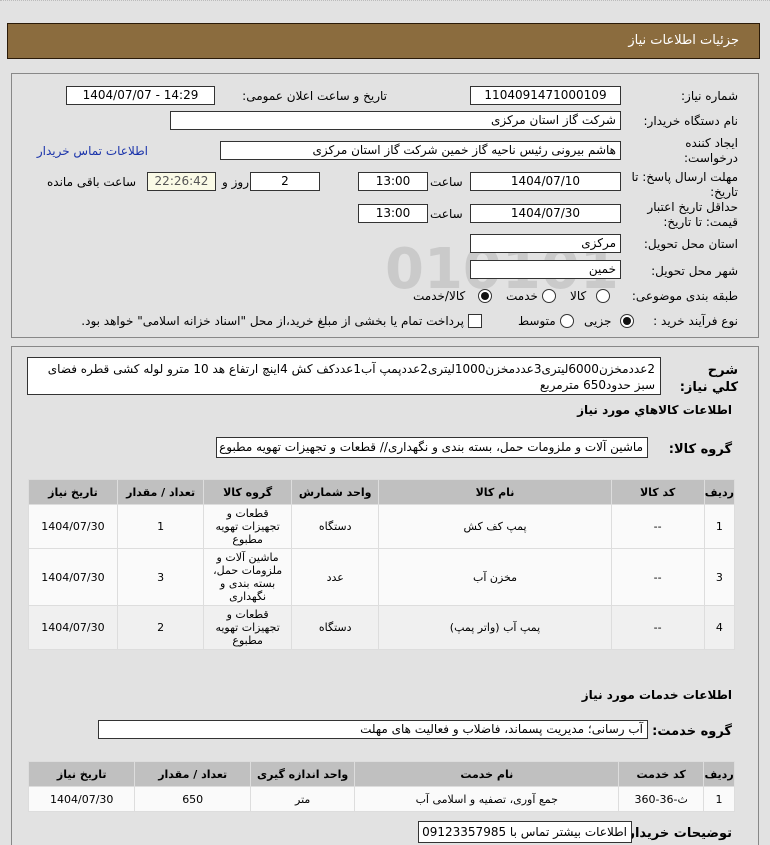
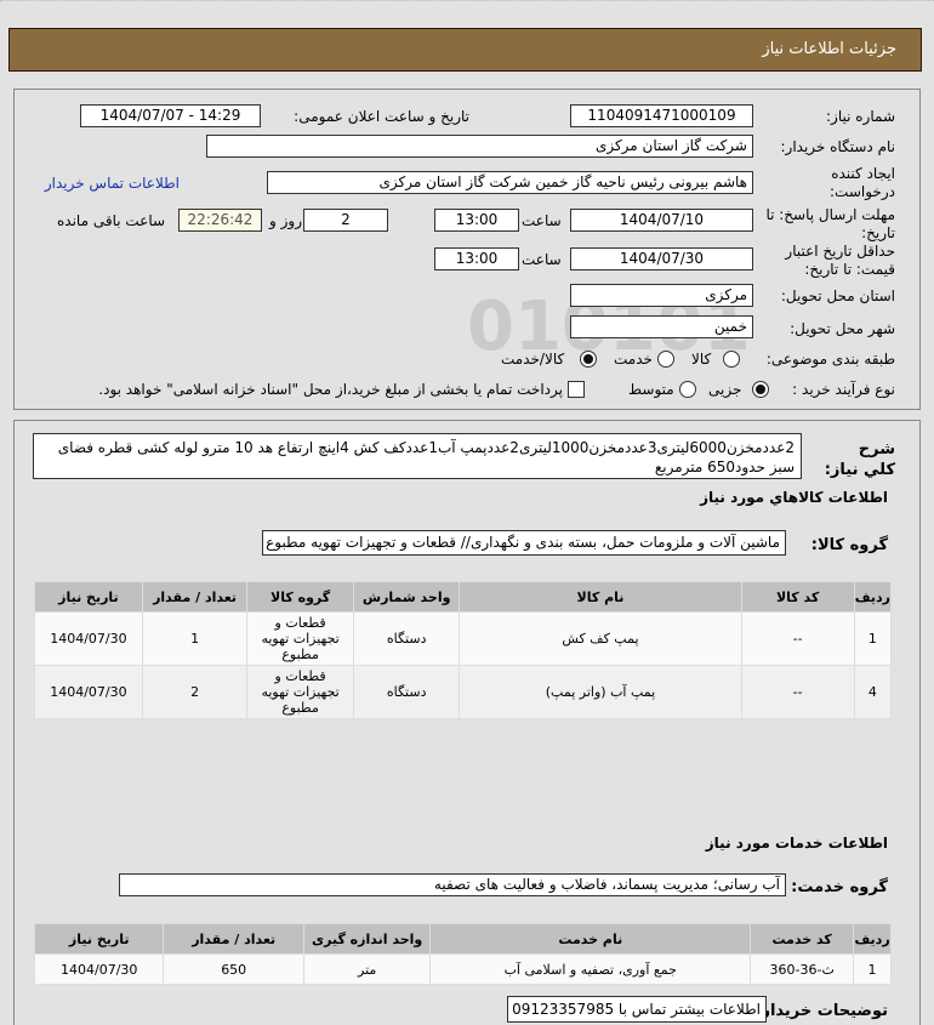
  جزئیات اطلاعات نیاز
  شماره نیاز:
  1104091471000109
  تاریخ و ساعت اعلان عمومی:
  1404/07/07 - 14:29
  نام دستگاه خریدار:
  شرکت گاز استان مرکزی
  ایجاد کننده درخواست:
  هاشم بیرونی رئیس ناحیه گاز خمین شرکت گاز استان مرکزی
  اطلاعات تماس خریدار
  مهلت ارسال پاسخ: تا تاریخ:
  1404/07/10
  ساعت
  13:00
  2
  روز و
  22:26:42
  ساعت باقی مانده
  حداقل تاریخ اعتبار قیمت: تا تاریخ:
  1404/07/30
  ساعت
  13:00
  استان محل تحویل:
  مرکزی
  شهر محل تحویل:
  خمین
  طبقه بندی موضوعی:
  کالا
  خدمت
  کالا/خدمت
  نوع فرآیند خرید :
  جزیی
  متوسط
  پرداخت تمام یا بخشی از مبلغ خرید،از محل "اسناد خزانه اسلامی" خواهد بود.
  شرح کلي نیاز:
  2عددمخزن6000لیتری3عددمخزن1000لیتری2عددپمپ آب1عددکف کش 4اینچ ارتفاع هد 10 مترو لوله کشی قطره فضای سبز حدود650 مترمربع
  اطلاعات کالاهاي مورد نیاز
  گروه کالا:
  ماشین آلات و ملزومات حمل، بسته بندی و نگهداری// قطعات و تجهیزات تهویه مطبوع
  ردیف	کد کالا	نام کالا	واحد شمارش	گروه کالا	تعداد / مقدار	تاریخ نیاز
  1	--	پمپ کف کش	دستگاه	قطعات و تجهیزات تهویه مطبوع	1	1404/07/30
- 3	--	مخزن آب	عدد	ماشین آلات و ملزومات حمل، بسته بندی و نگهداری	3	1404/07/30
  4	--	پمپ آب (واتر پمپ)	دستگاه	قطعات و تجهیزات تهویه مطبوع	2	1404/07/30
  اطلاعات خدمات مورد نیاز
  گروه خدمت:
- آب رسانی؛ مدیریت پسماند، فاضلاب و فعالیت های مهلت
+ آب رسانی؛ مدیریت پسماند، فاضلاب و فعالیت های تصفیه
  ردیف	کد خدمت	نام خدمت	واحد اندازه گیری	تعداد / مقدار	تاریخ نیاز
  1	ث-36-360	جمع آوری، تصفیه و اسلامی آب	متر	650	1404/07/30
  توضیحات خریدا
  اطلاعات بیشتر تماس با 09123357985
